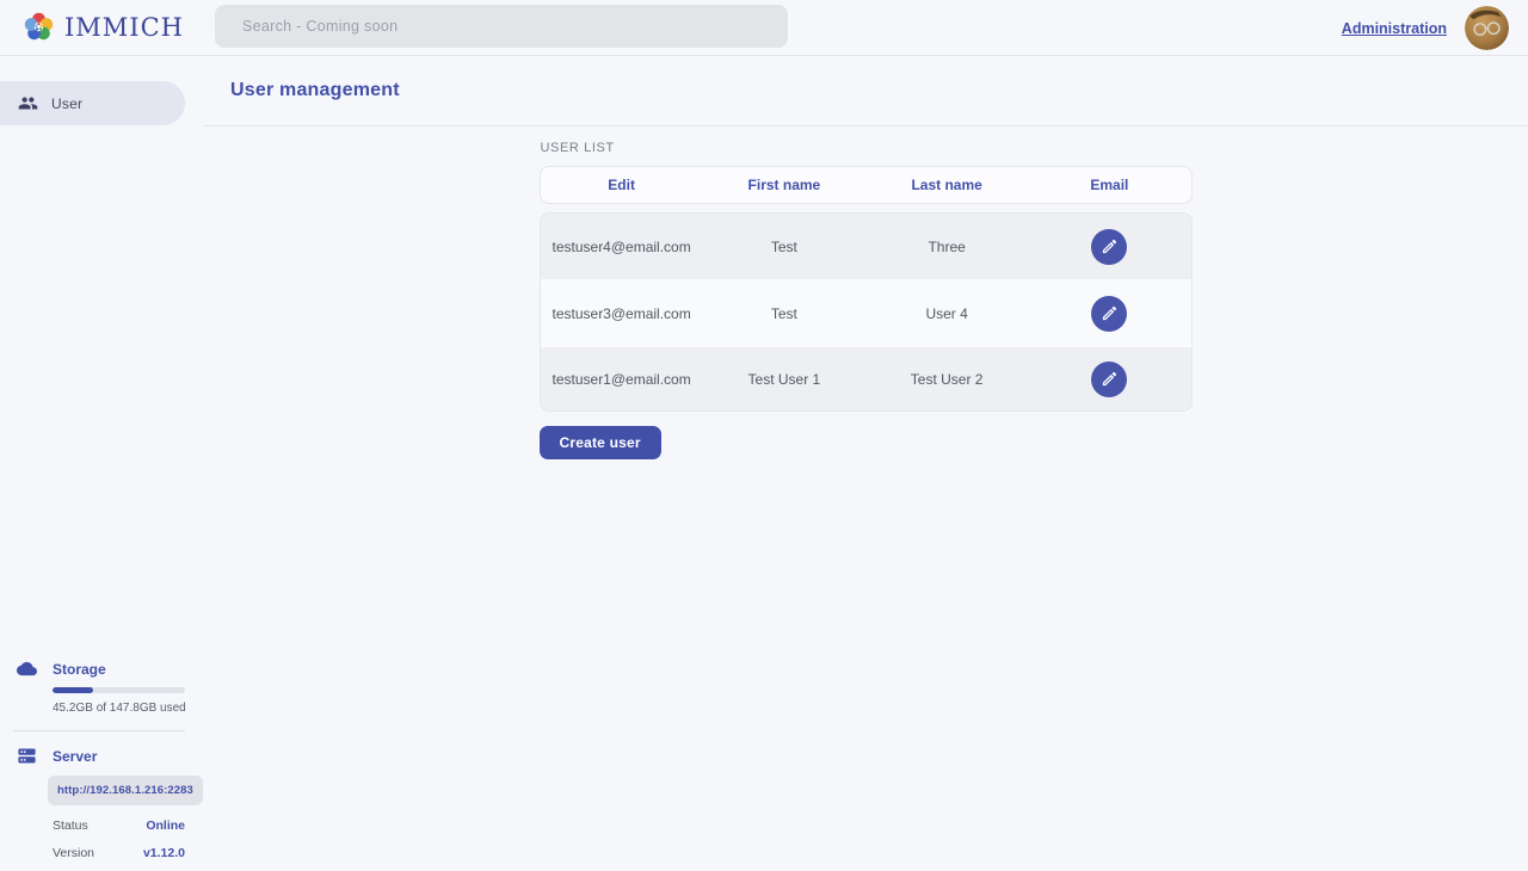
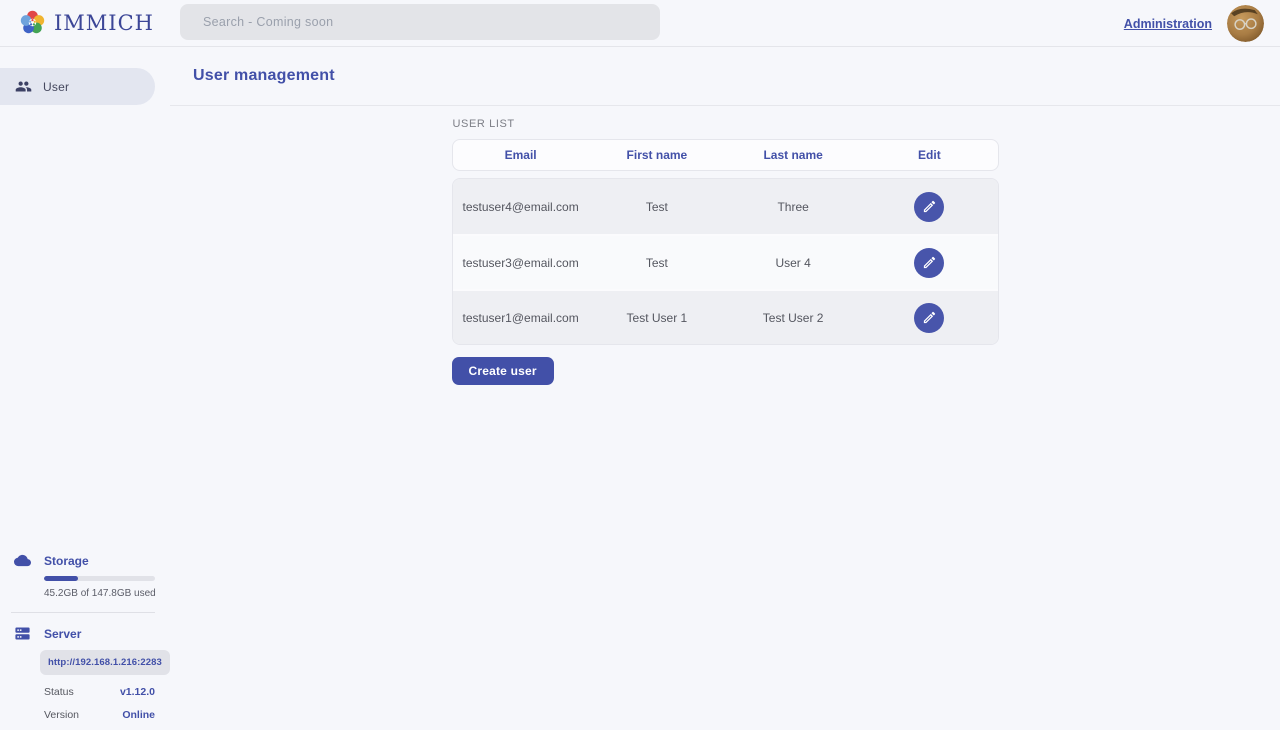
  IMMICH
  Search - Coming soon
  Administration
  User
  Storage
  45.2GB of 147.8GB used
  Server
  http://192.168.1.216:2283
  Status
- Online
+ v1.12.0
  Version
- v1.12.0
+ Online
  User management
  USER LIST
- Edit
+ Email
  First name
  Last name
- Email
+ Edit
  testuser4@email.com
  Test
  Three
  testuser3@email.com
  Test
  User 4
  testuser1@email.com
  Test User 1
  Test User 2
  Create user
